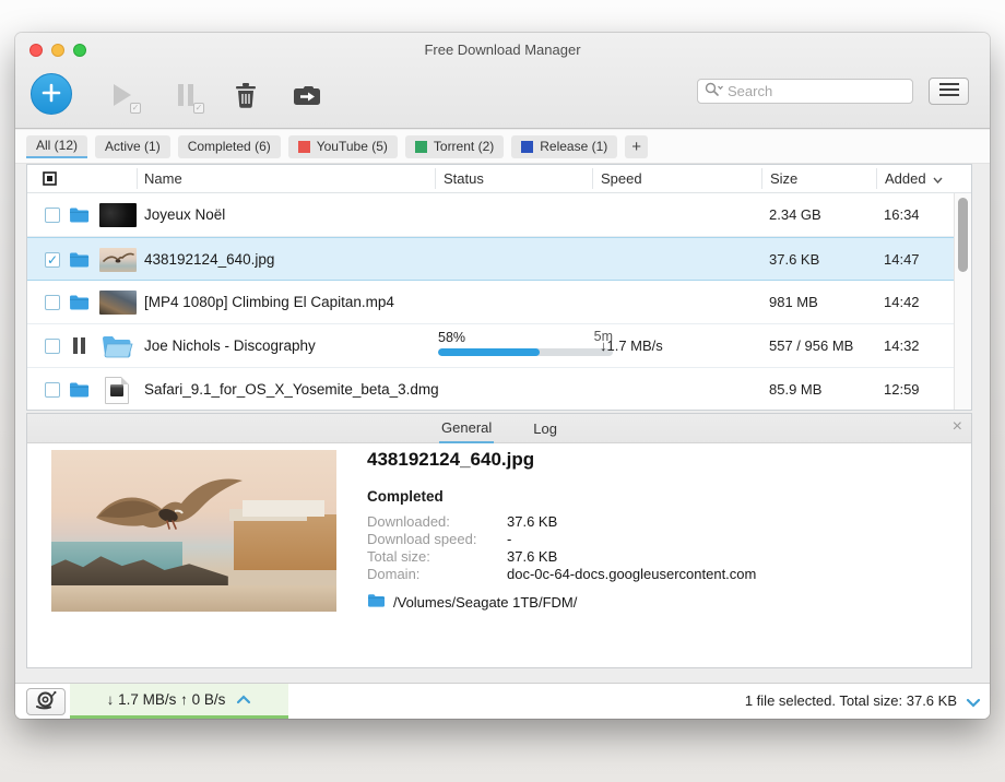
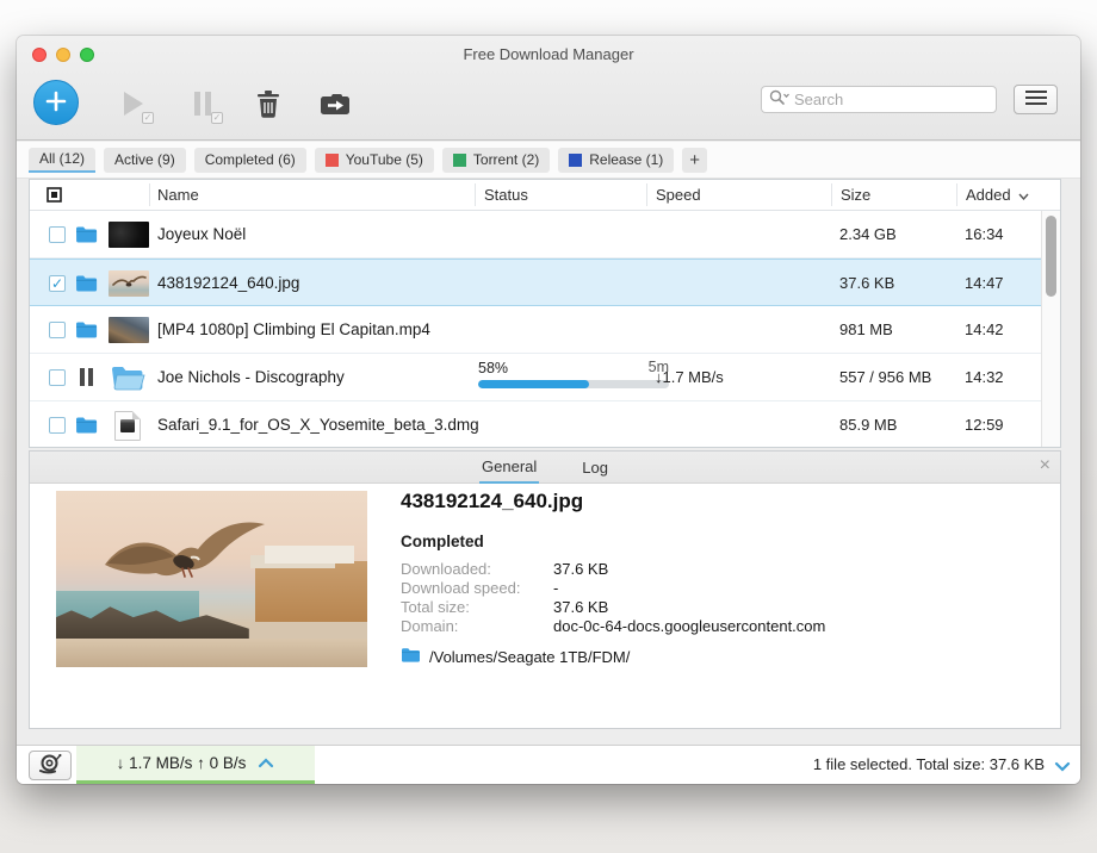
  Free Download Manager
  ✓
  ✓
  Search
  All (12)
- Active (1)
+ Active (9)
  Completed (6)
  YouTube (5)
  Torrent (2)
  Release (1)
  +
  Name
  Status
  Speed
  Size
  Added
  Joyeux Noël
  2.34 GB
  16:34
  ✓
  438192124_640.jpg
  37.6 KB
  14:47
  [MP4 1080p] Climbing El Capitan.mp4
  981 MB
  14:42
  Joe Nichols - Discography
  58%
  5m
  ↓1.7 MB/s
  557 / 956 MB
  14:32
  Safari_9.1_for_OS_X_Yosemite_beta_3.dmg
  85.9 MB
  12:59
  General
  Log
  ×
  438192124_640.jpg
  Completed
  Downloaded: 37.6 KB
  Download speed: -
  Total size: 37.6 KB
  Domain: doc-0c-64-docs.googleusercontent.com
  /Volumes/Seagate 1TB/FDM/
  ↓ 1.7 MB/s ↑ 0 B/s
  1 file selected. Total size: 37.6 KB
